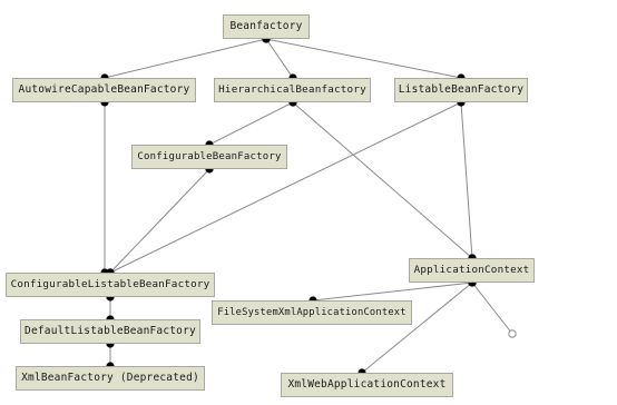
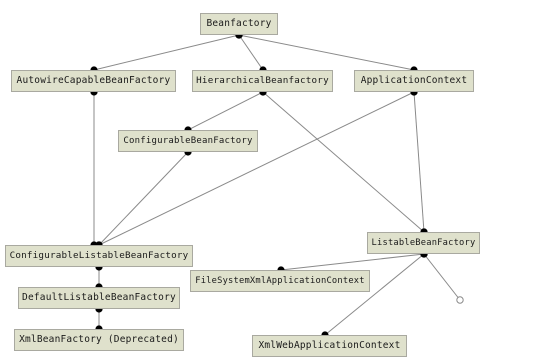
  Beanfactory
  AutowireCapableBeanFactory
  HierarchicalBeanfactory
- ListableBeanFactory
+ ApplicationContext
  ConfigurableBeanFactory
  ConfigurableListableBeanFactory
  DefaultListableBeanFactory
  XmlBeanFactory (Deprecated)
- ApplicationContext
+ ListableBeanFactory
  FileSystemXmlApplicationContext
  XmlWebApplicationContext
